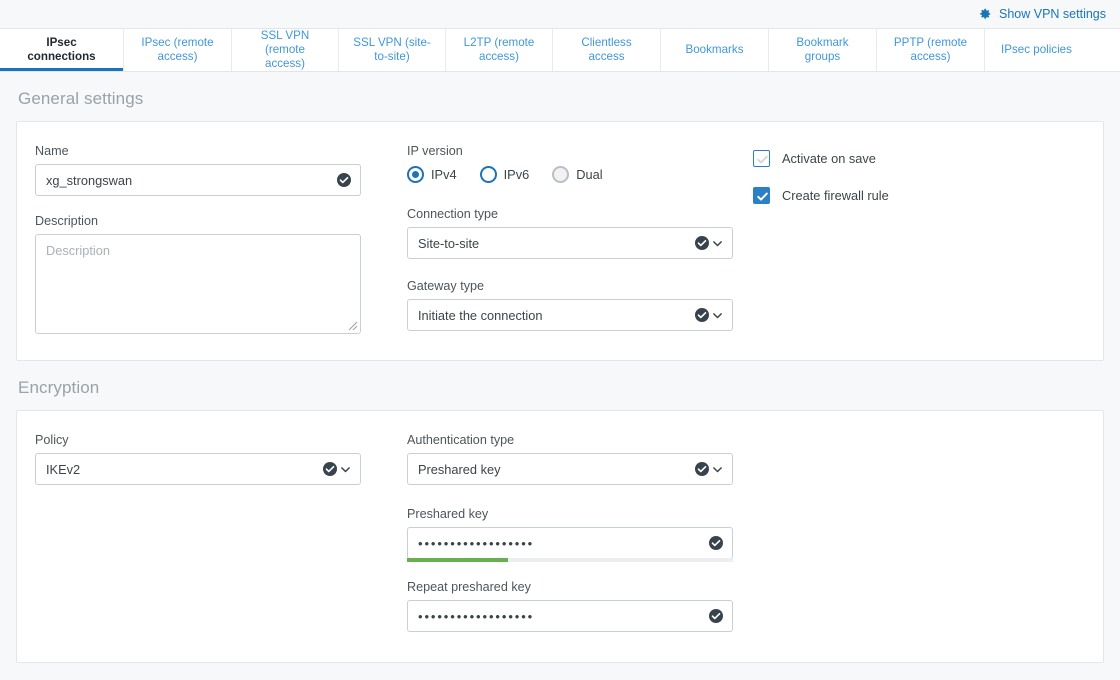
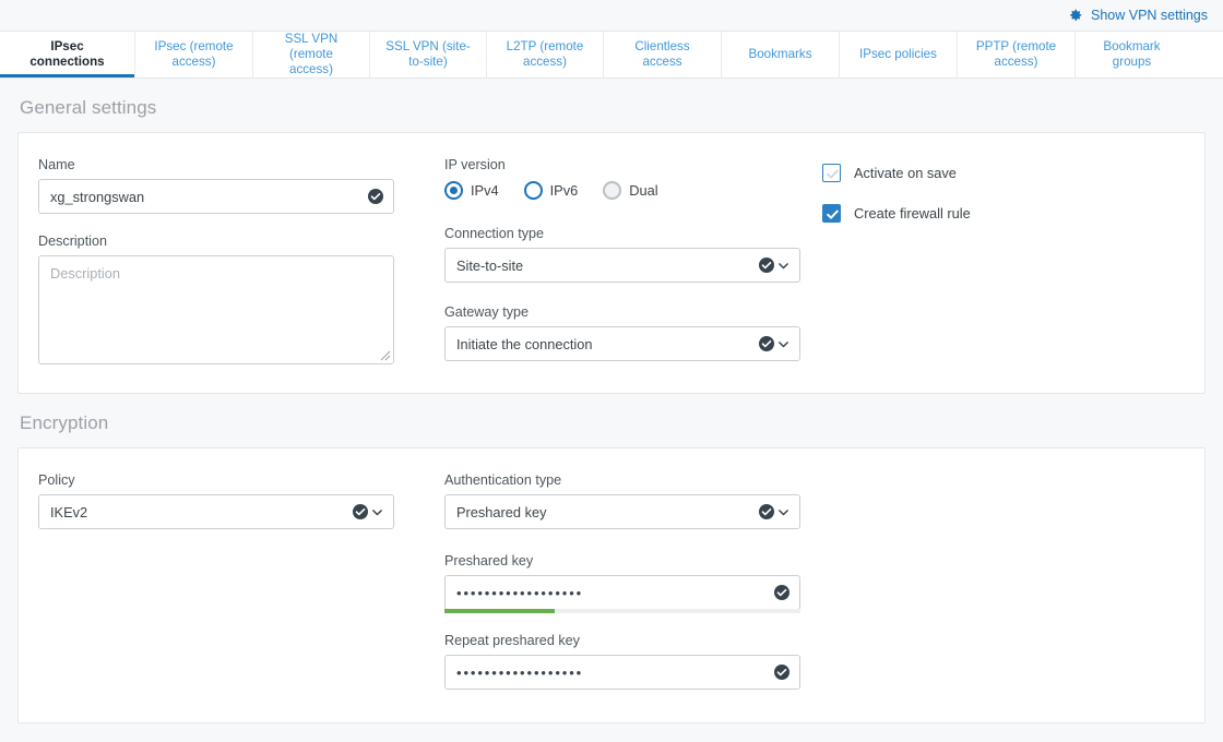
  Show VPN settings
  IPsec connections
  IPsec (remote access)
  SSL VPN (remote access)
  SSL VPN (site-to-site)
  L2TP (remote access)
  Clientless access
  Bookmarks
- Bookmark groups
+ IPsec policies
  PPTP (remote access)
- IPsec policies
+ Bookmark groups
  General settings
  Name
  xg_strongswan
  Description
  Description
  IP version
  IPv4
  IPv6
  Dual
  Connection type
  Site-to-site
  Gateway type
  Initiate the connection
  Activate on save
  Create firewall rule
  Encryption
  Policy
  IKEv2
  Authentication type
  Preshared key
  Preshared key
  ••••••••••••••••••
  Repeat preshared key
  ••••••••••••••••••
